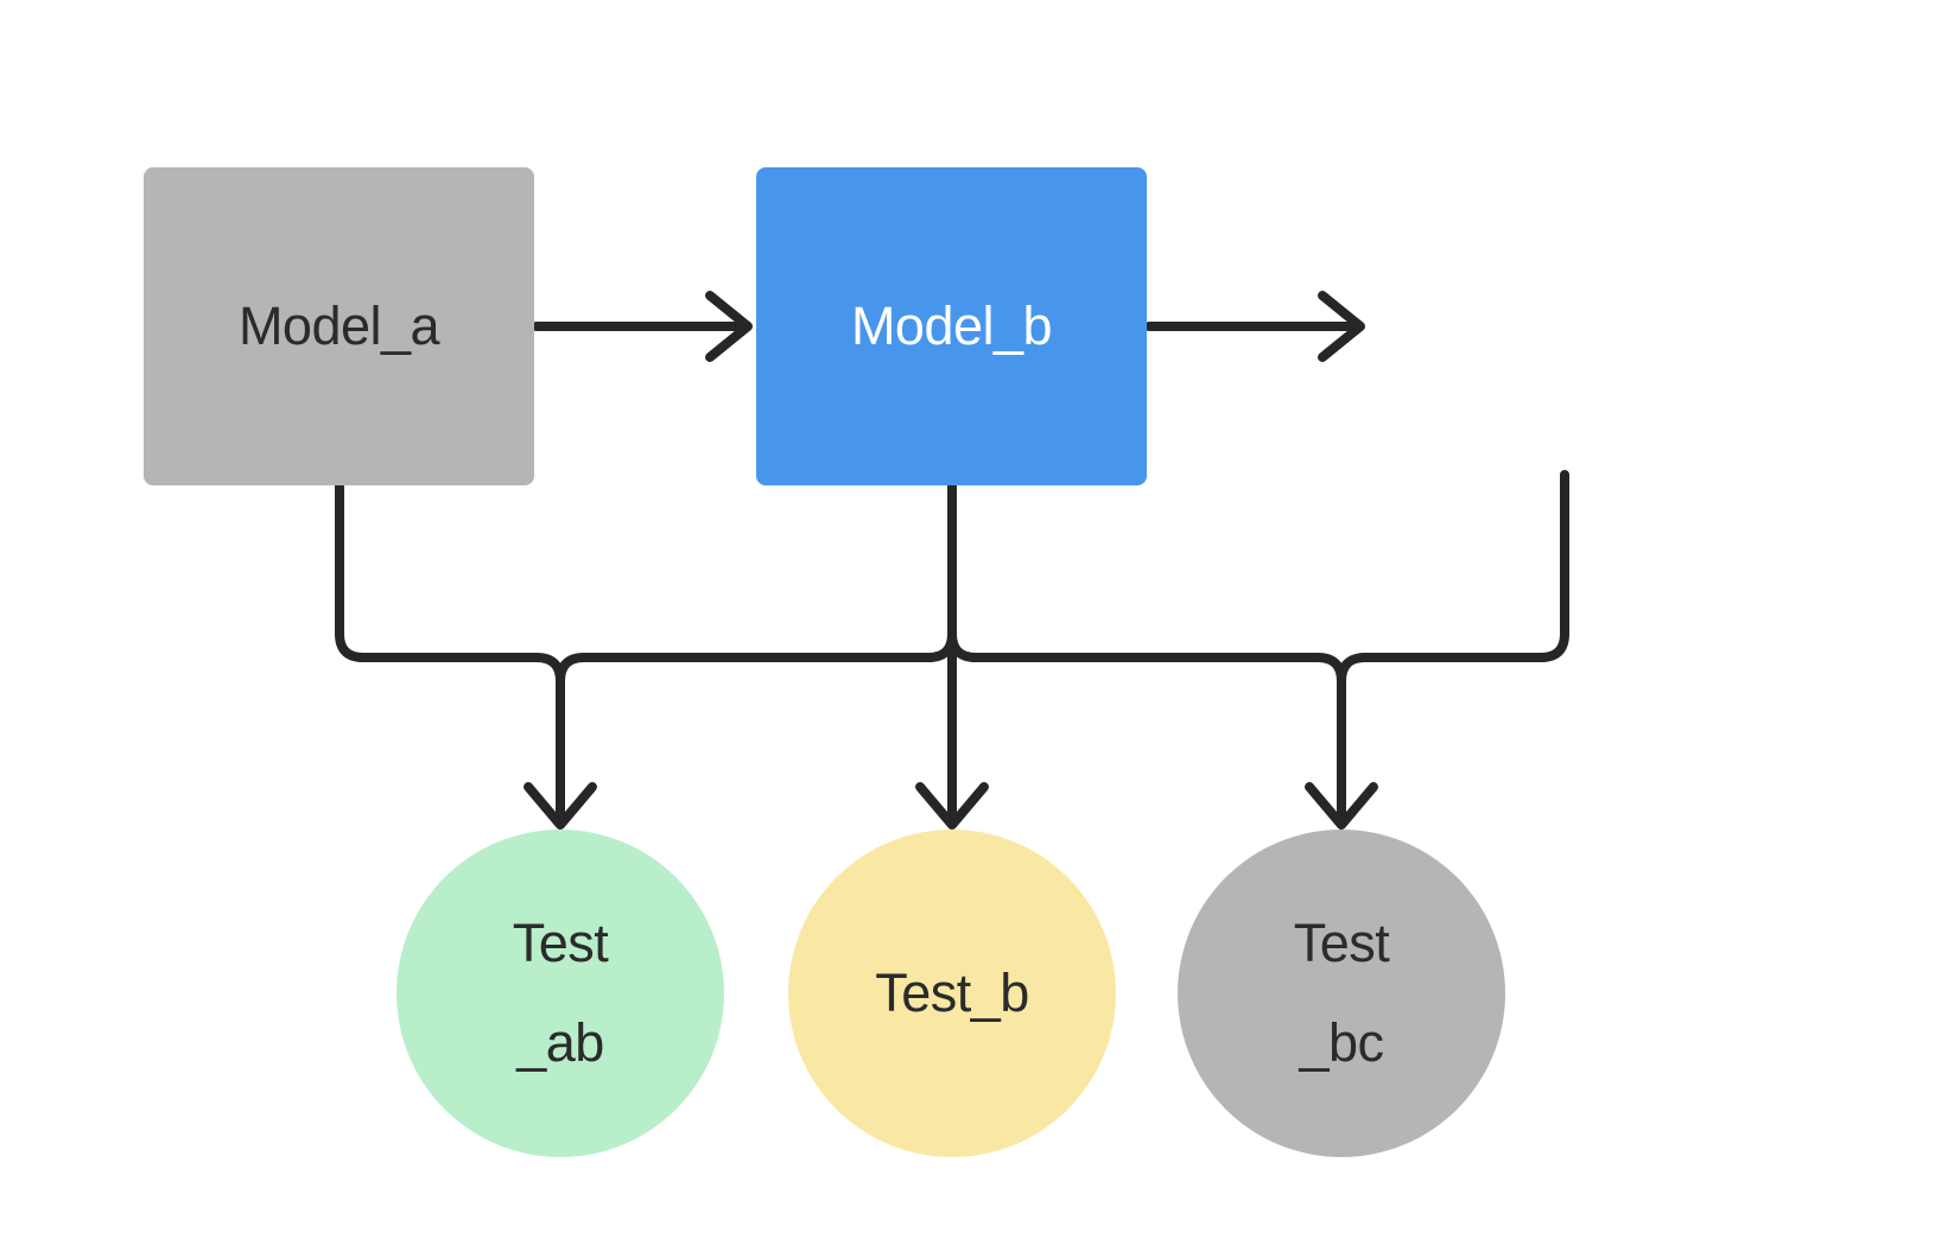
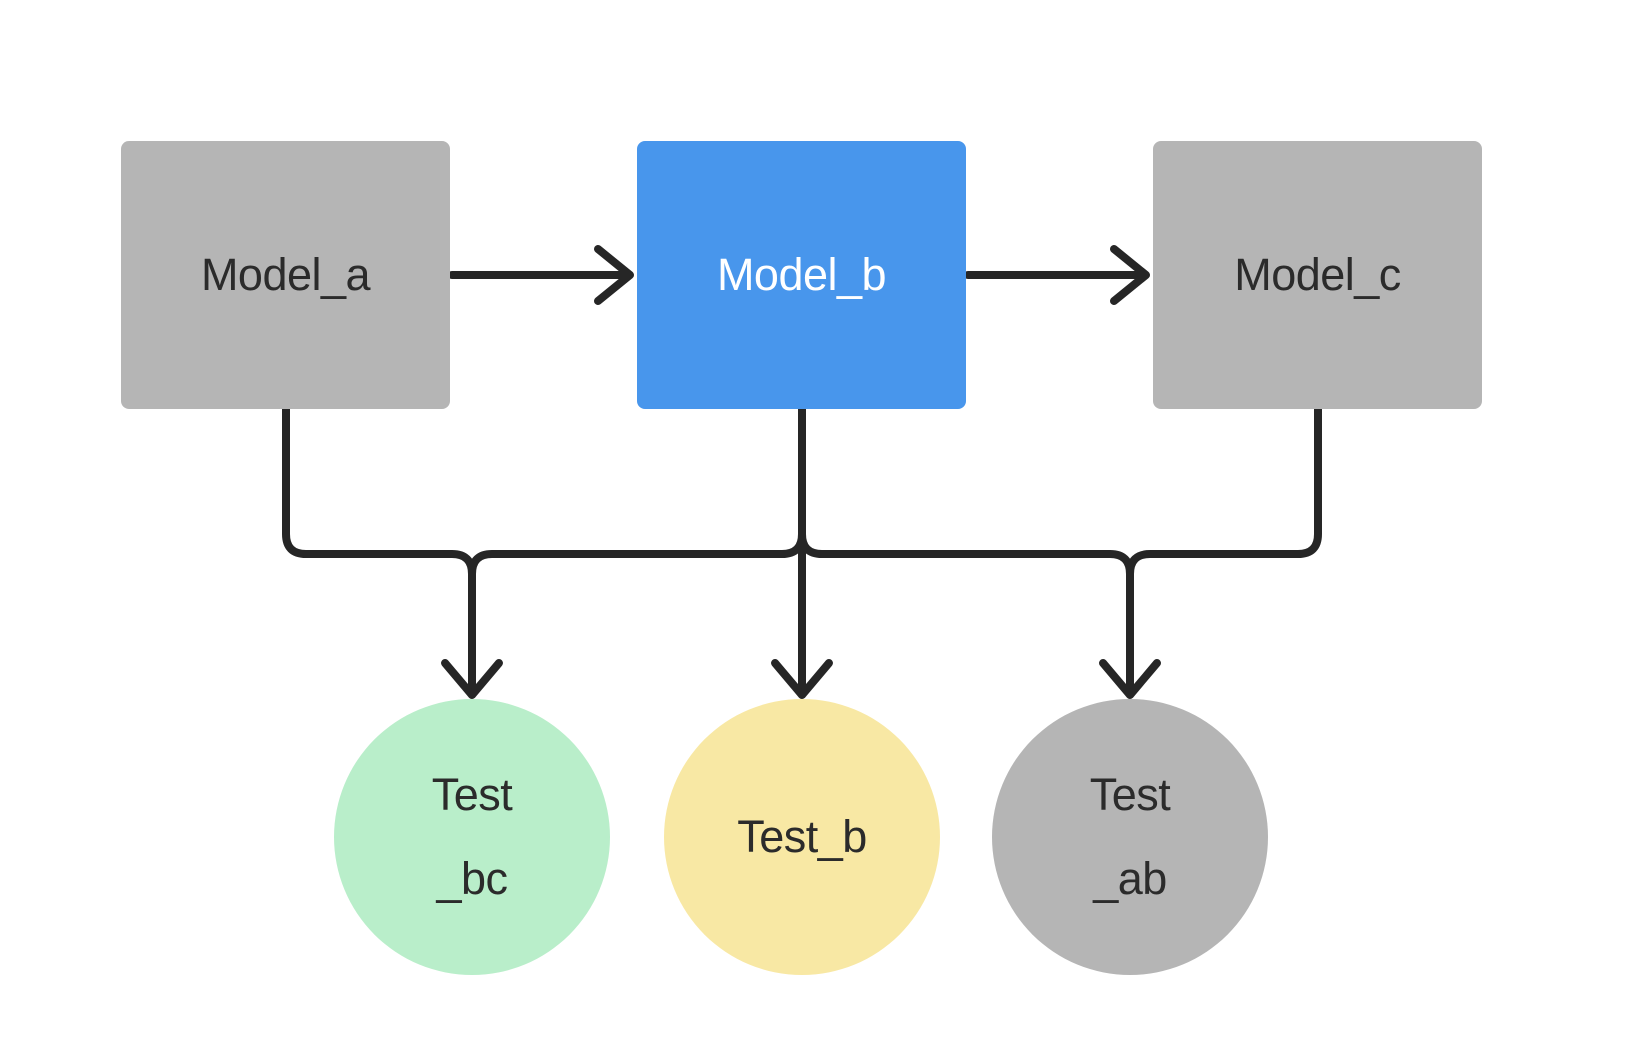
  Model_a
  Model_b
+ Model_c
  Test
- _ab
+ _bc
  Test_b
  Test
- _bc
+ _ab
